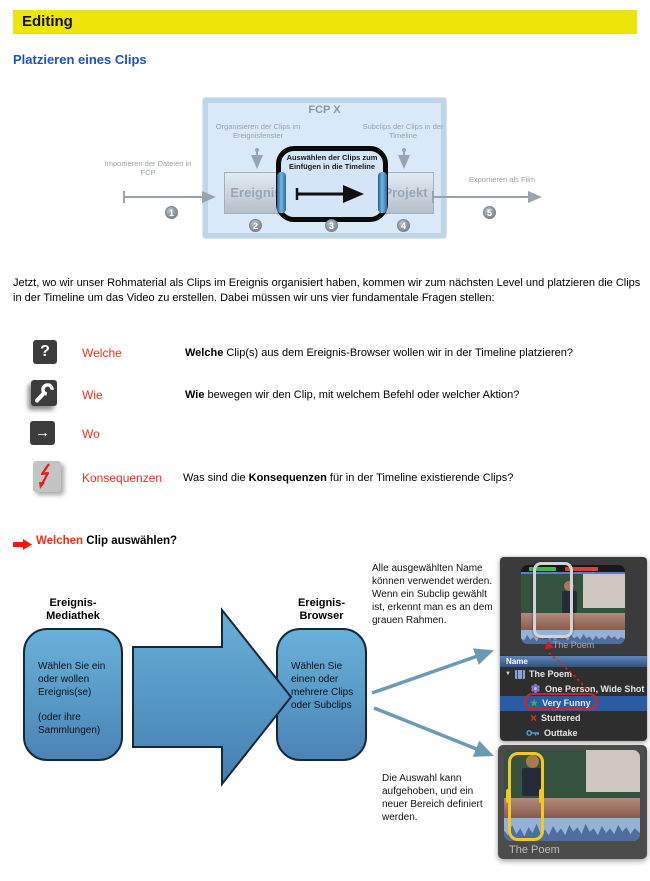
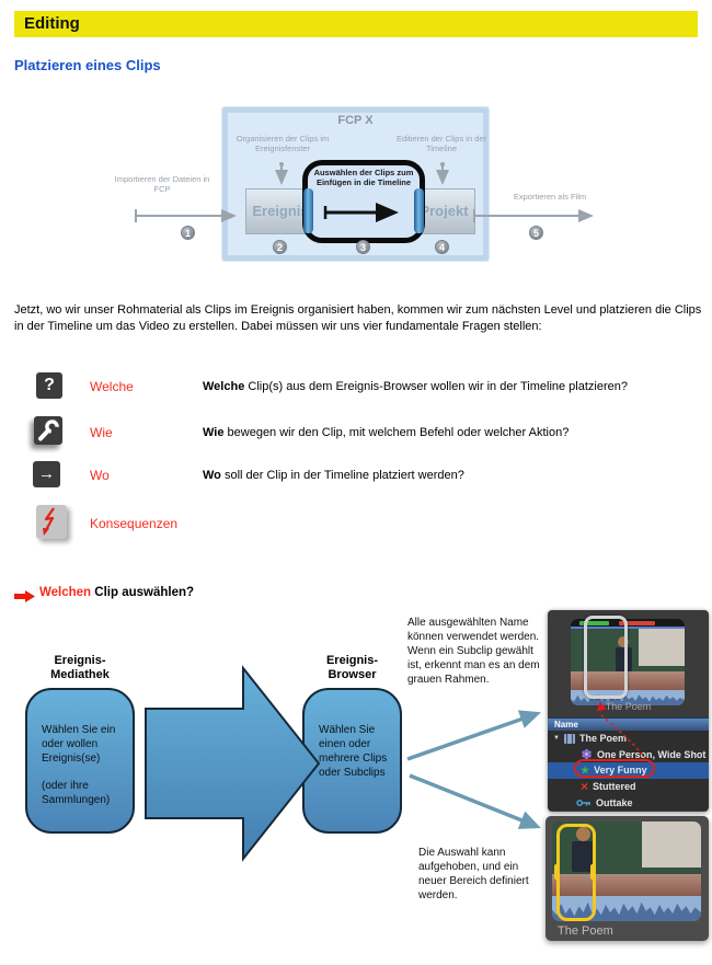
  Editing
  Platzieren eines Clips
  FCP X
  Organisieren der Clips im Ereignisfenster
- Subclips der Clips in der Timeline
+ Editieren der Clips in der Timeline
  Importieren der Dateien in FCP
  Exportieren als Film
  Ereigni
  rojekt
  Auswählen der Clips zum Einfügen in die Timeline
  1
  2
  3
  4
  5
  Jetzt, wo wir unser Rohmaterial als Clips im Ereignis organisiert haben, kommen wir zum nächsten Level und platzieren die Clips in der Timeline um das Video zu erstellen. Dabei müssen wir uns vier fundamentale Fragen stellen:
  ?
  Welche
  Welche Clip(s) aus dem Ereignis-Browser wollen wir in der Timeline platzieren?
  Wie
  Wie bewegen wir den Clip, mit welchem Befehl oder welcher Aktion?
  →
  Wo
+ Wo soll der Clip in der Timeline platziert werden?
  Konsequenzen
- Was sind die Konsequenzen für in der Timeline existierende Clips?
  Welchen Clip auswählen?
  Ereignis-
  Mediathek
  Ereignis-
  Browser
  Wählen Sie ein oder wollen Ereignis(se)
  (oder ihre Sammlungen)
  Wählen Sie einen oder mehrere Clips oder Subclips
  Alle ausgewählten Name können verwendet werden. Wenn ein Subclip gewählt ist, erkennt man es an dem grauen Rahmen.
  Die Auswahl kann aufgehoben, und ein neuer Bereich definiert werden.
  The Poem
  Name
  The Poem
  One Person, Wide Shot
  ★
  Very Funny
  ×
  Stuttered
  Outtake
  The Poem
